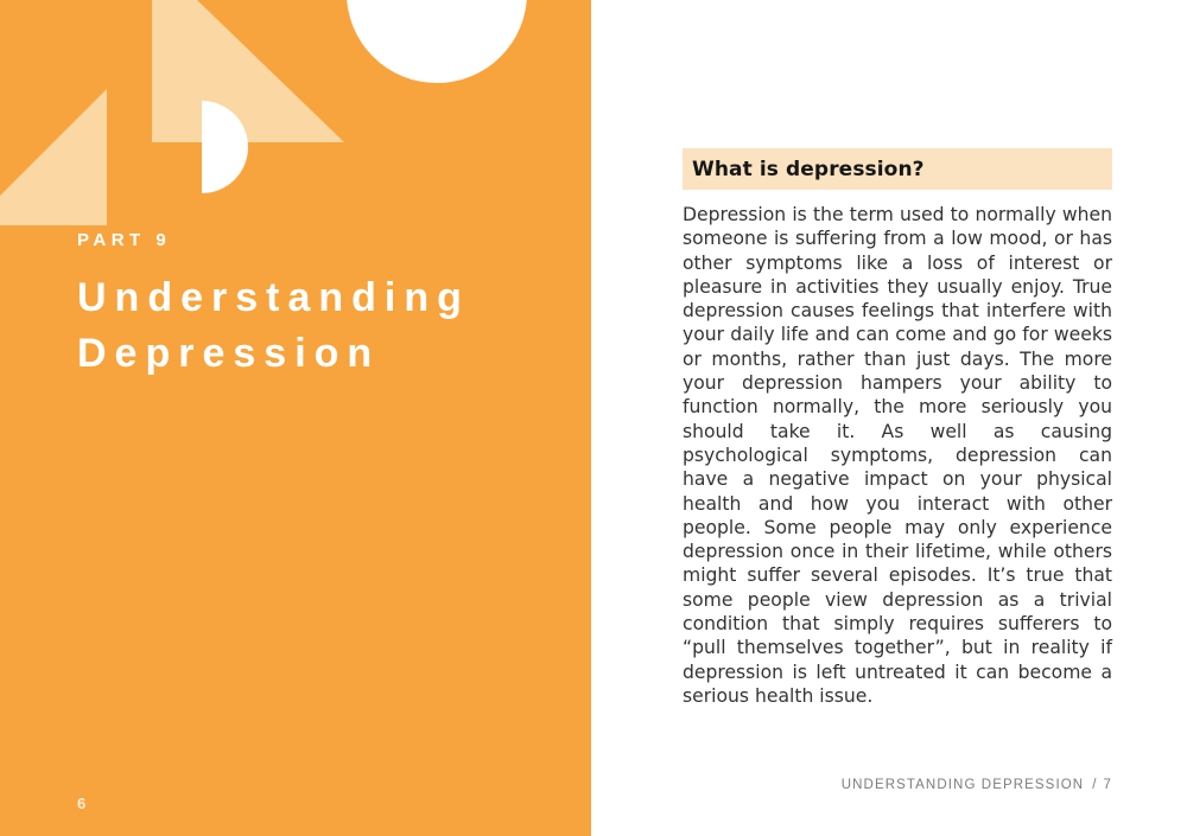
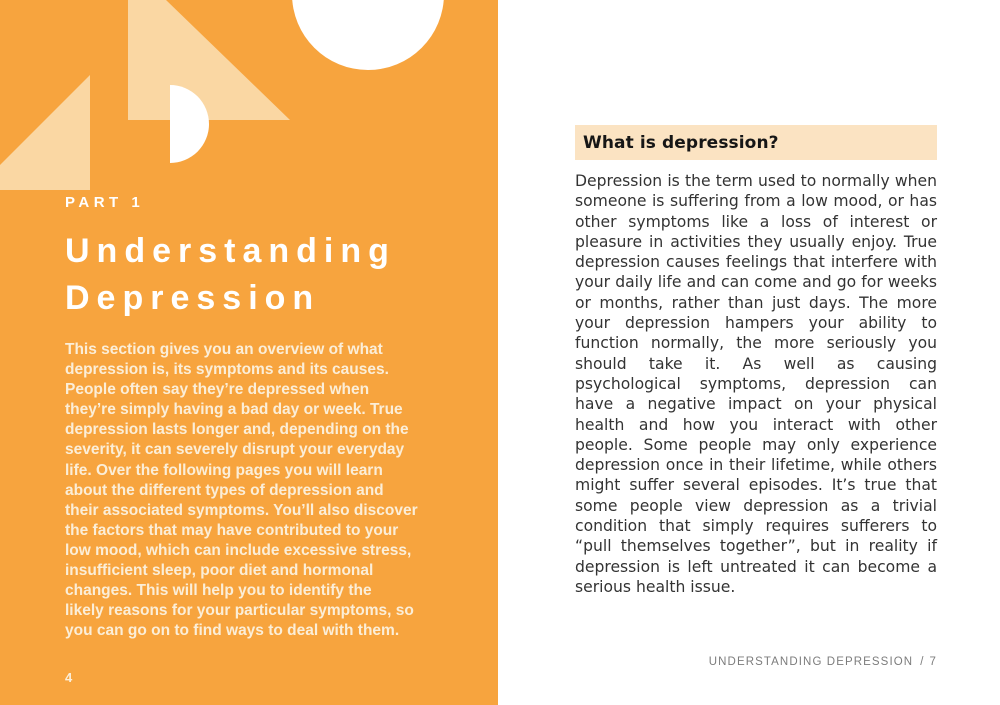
- PART 9
+ PART 1
  Understanding
  Depression
+ This section gives you an overview of what
+ depression is, its symptoms and its causes.
+ People often say they’re depressed when
+ they’re simply having a bad day or week. True
+ depression lasts longer and, depending on the
+ severity, it can severely disrupt your everyday
+ life. Over the following pages you will learn
+ about the different types of depression and
+ their associated symptoms. You’ll also discover
+ the factors that may have contributed to your
+ low mood, which can include excessive stress,
+ insufficient sleep, poor diet and hormonal
+ changes. This will help you to identify the
+ likely reasons for your particular symptoms, so
+ you can go on to find ways to deal with them.
- 6
+ 4
  What is depression?
  Depression is the term used to normally when someone is suffering from a low mood, or has other symptoms like a loss of interest or pleasure in activities they usually enjoy. True depression causes feelings that interfere with your daily life and can come and go for weeks or months, rather than just days. The more your depression hampers your ability to function normally, the more seriously you should take it. As well as causing psychological symptoms, depression can have a negative impact on your physical health and how you interact with other people. Some people may only experience depression once in their lifetime, while others might suffer several episodes. It’s true that some people view depression as a trivial condition that simply requires sufferers to “pull themselves together”, but in reality if depression is left untreated it can become a serious health issue.
  UNDERSTANDING DEPRESSION / 7
